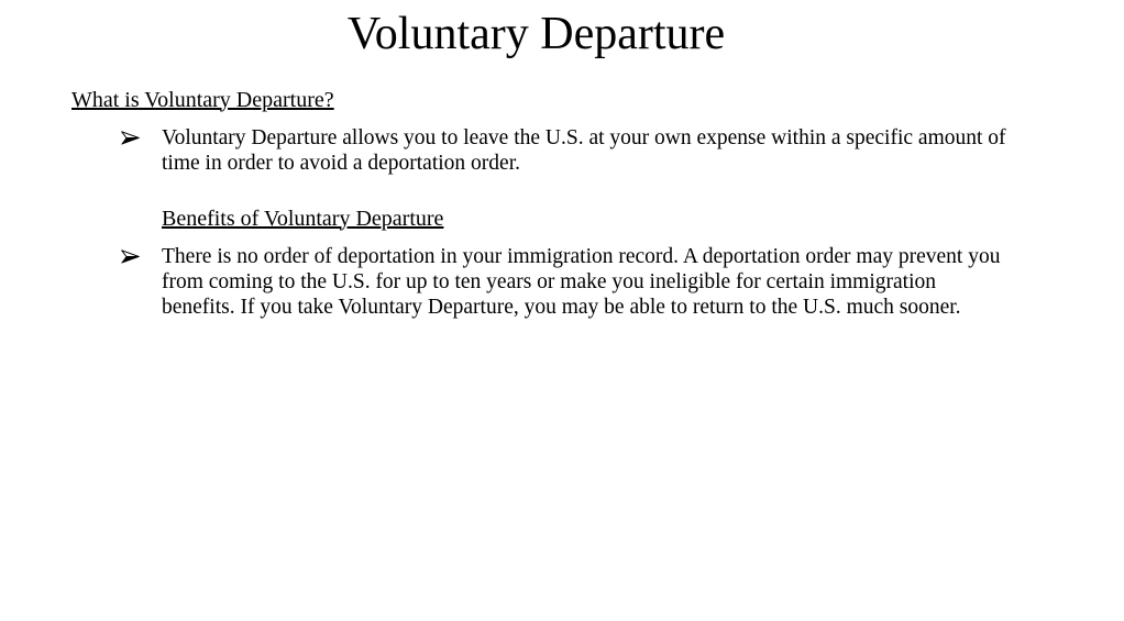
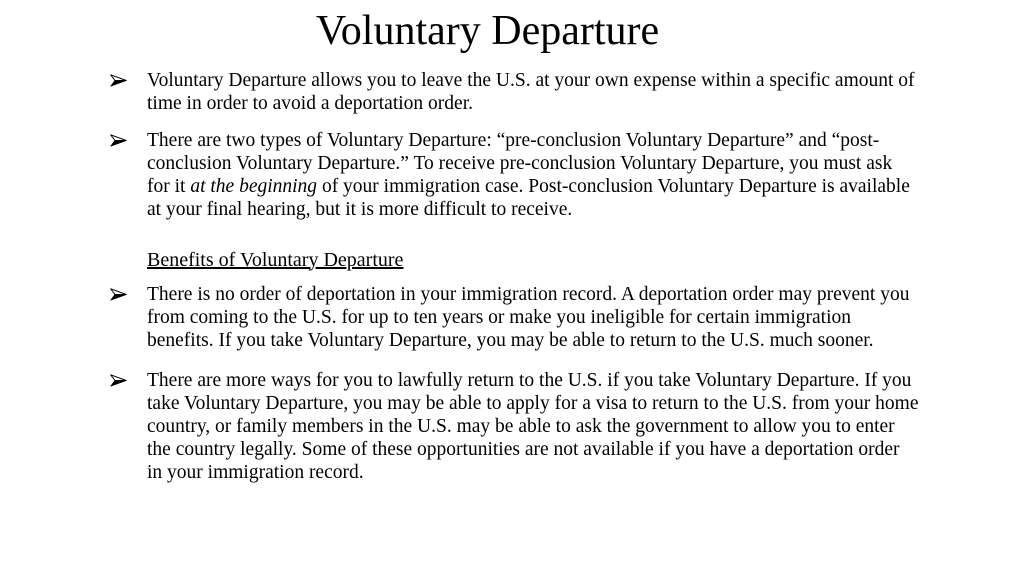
  Voluntary Departure
- What is Voluntary Departure?
  Voluntary Departure allows you to leave the U.S. at your own expense within a specific amount of time in order to avoid a deportation order.
+ There are two types of Voluntary Departure: “pre-conclusion Voluntary Departure” and “post-conclusion Voluntary Departure.” To receive pre-conclusion Voluntary Departure, you must ask for it at the beginning of your immigration case. Post-conclusion Voluntary Departure is available at your final hearing, but it is more difficult to receive.
  Benefits of Voluntary Departure
  There is no order of deportation in your immigration record. A deportation order may prevent you from coming to the U.S. for up to ten years or make you ineligible for certain immigration benefits. If you take Voluntary Departure, you may be able to return to the U.S. much sooner.
+ There are more ways for you to lawfully return to the U.S. if you take Voluntary Departure. If you take Voluntary Departure, you may be able to apply for a visa to return to the U.S. from your home country, or family members in the U.S. may be able to ask the government to allow you to enter the country legally. Some of these opportunities are not available if you have a deportation order in your immigration record.
